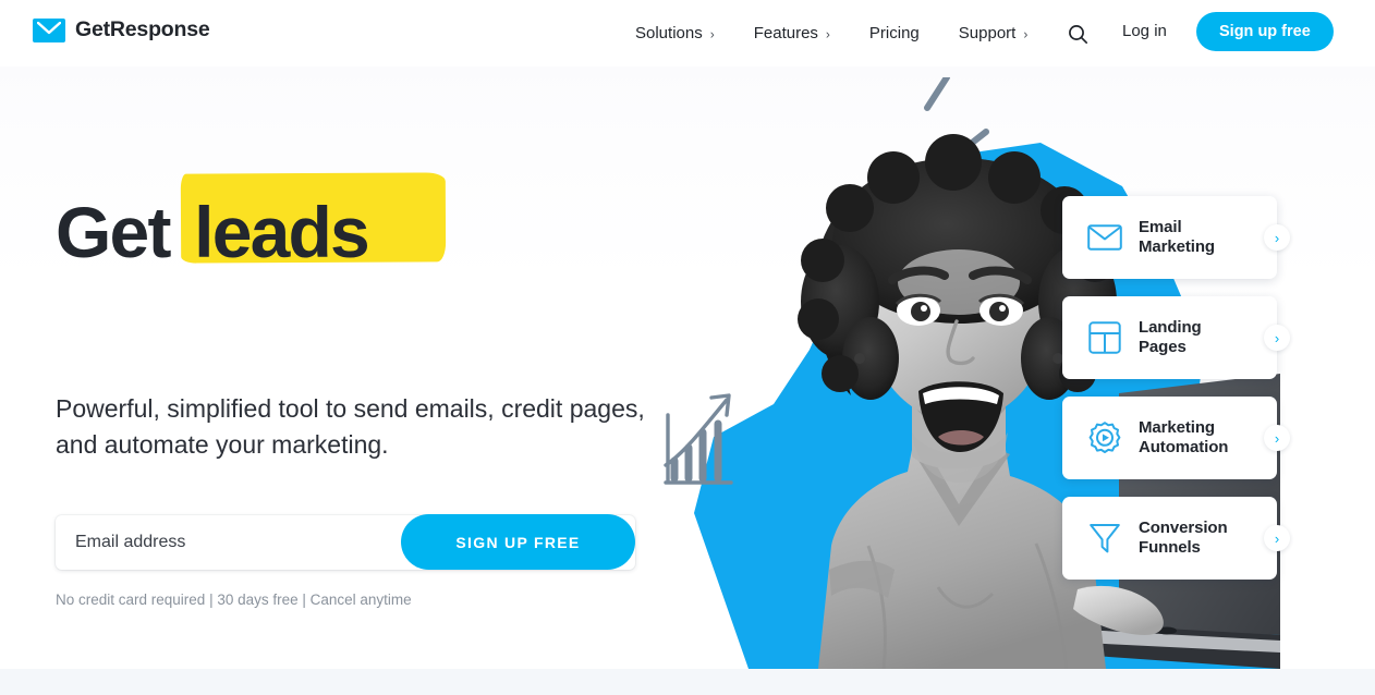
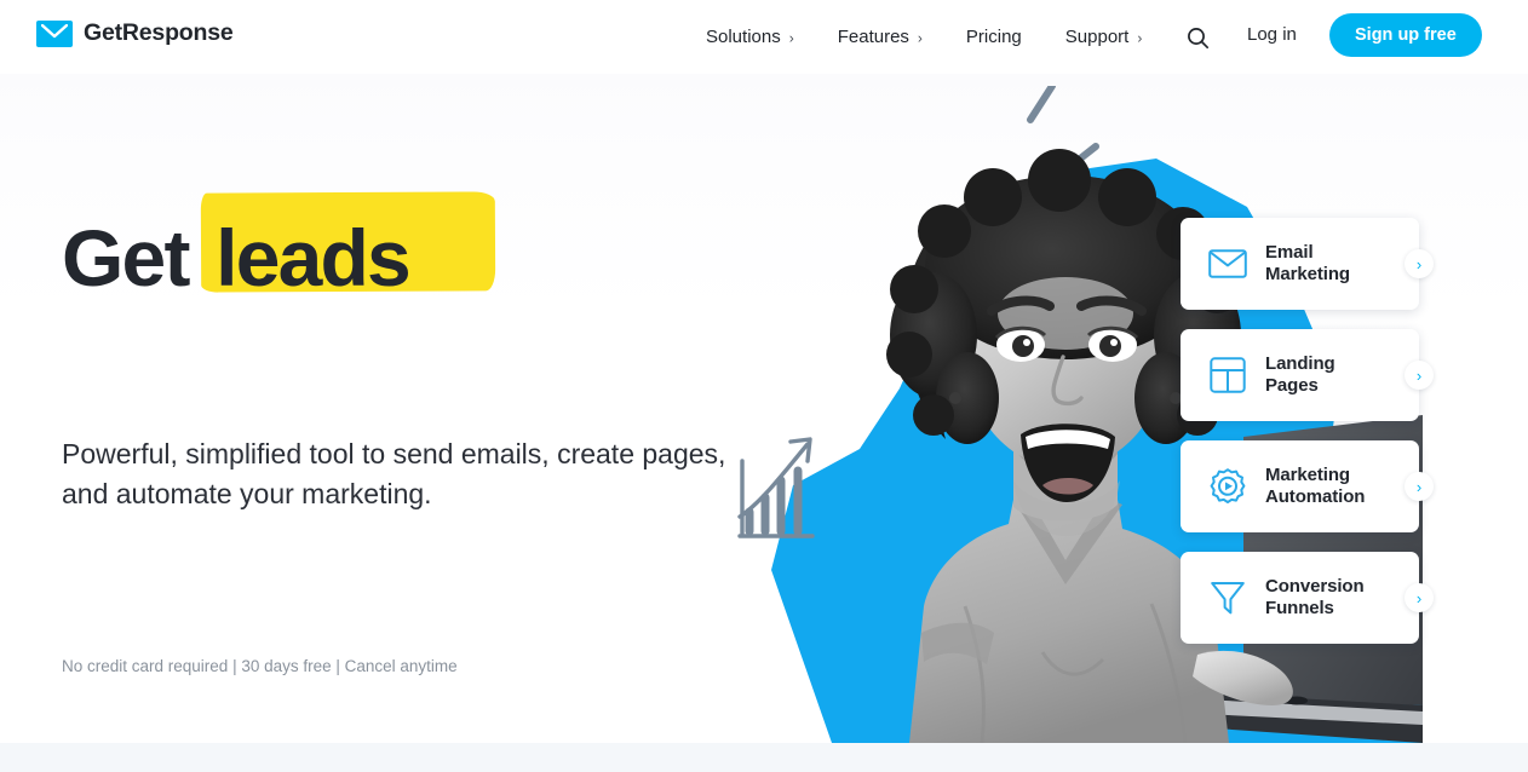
  GetResponse
  Solutions
  ›
  Features
  ›
  Pricing
  Support
  ›
  Log in
  Sign up free
  Get leads
- Powerful, simplified tool to send emails, credit pages, and automate your marketing.
+ Powerful, simplified tool to send emails, create pages, and automate your marketing.
- Email address
- SIGN UP FREE
  No credit card required | 30 days free | Cancel anytime
  Email
  Marketing
  ›
  Landing
  Pages
  ›
  Marketing
  Automation
  ›
  Conversion
  Funnels
  ›
